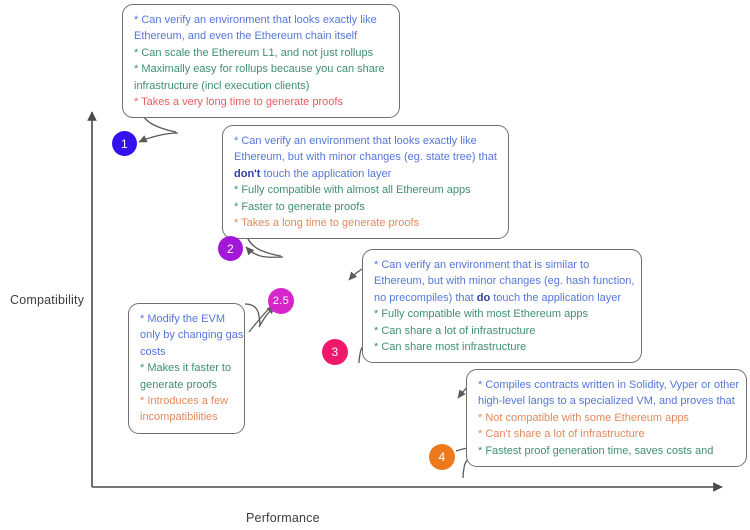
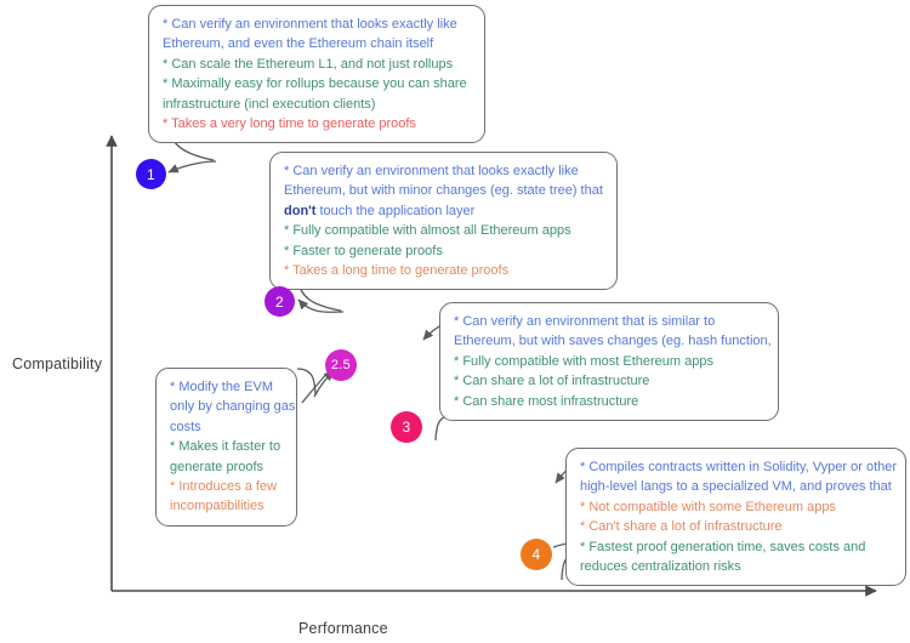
  Compatibility
  Performance
  * Can verify an environment that looks exactly like
  Ethereum, and even the Ethereum chain itself
  * Can scale the Ethereum L1, and not just rollups
  * Maximally easy for rollups because you can share
  infrastructure (incl execution clients)
  * Takes a very long time to generate proofs
  * Can verify an environment that looks exactly like
  Ethereum, but with minor changes (eg. state tree) that
  don't touch the application layer
  * Fully compatible with almost all Ethereum apps
  * Faster to generate proofs
  * Takes a long time to generate proofs
  * Modify the EVM
  only by changing gas
  costs
  * Makes it faster to
  generate proofs
  * Introduces a few
  incompatibilities
  * Can verify an environment that is similar to
- Ethereum, but with minor changes (eg. hash function,
+ Ethereum, but with saves changes (eg. hash function,
- no precompiles) that do touch the application layer
  * Fully compatible with most Ethereum apps
  * Can share a lot of infrastructure
  * Can share most infrastructure
  * Compiles contracts written in Solidity, Vyper or other
  high-level langs to a specialized VM, and proves that
  * Not compatible with some Ethereum apps
  * Can't share a lot of infrastructure
  * Fastest proof generation time, saves costs and
+ reduces centralization risks
  1
  2
  2.5
  3
  4
